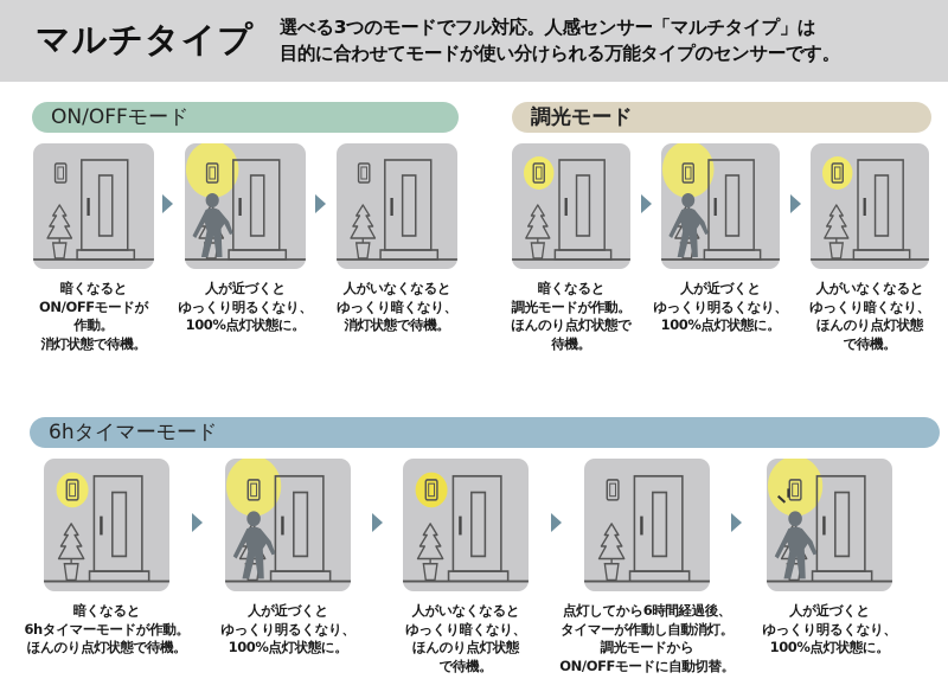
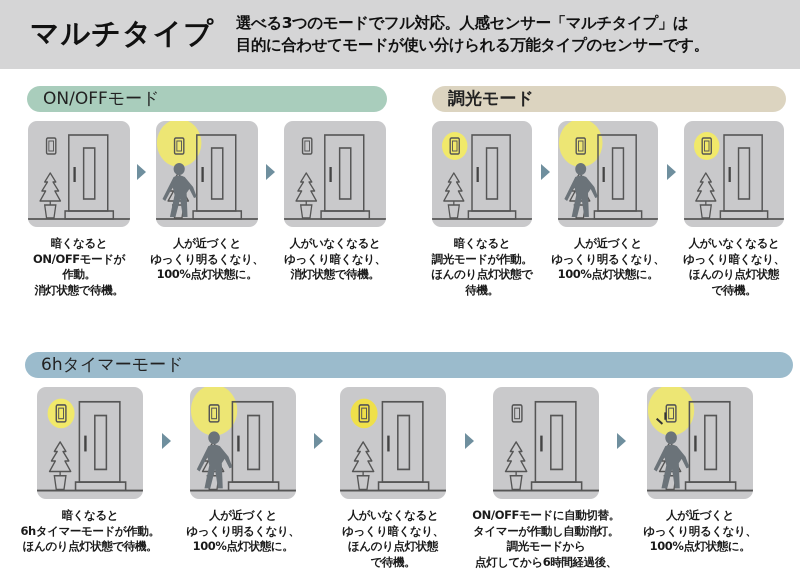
  マルチタイプ
  選べる3つのモードでフル対応。人感センサー「マルチタイプ」は
  目的に合わせてモードが使い分けられる万能タイプのセンサーです。
  ON/OFFモード
  調光モード
  6hタイマーモード
  暗くなると
  ON/OFFモードが
  作動。
  消灯状態で待機。
  人が近づくと
  ゆっくり明るくなり、
  100%点灯状態に。
  人がいなくなると
  ゆっくり暗くなり、
  消灯状態で待機。
  暗くなると
  調光モードが作動。
  ほんのり点灯状態で
  待機。
  人が近づくと
  ゆっくり明るくなり、
  100%点灯状態に。
  人がいなくなると
  ゆっくり暗くなり、
  ほんのり点灯状態
  で待機。
  暗くなると
  6hタイマーモードが作動。
  ほんのり点灯状態で待機。
  人が近づくと
  ゆっくり明るくなり、
  100%点灯状態に。
  人がいなくなると
  ゆっくり暗くなり、
  ほんのり点灯状態
  で待機。
- 点灯してから6時間経過後、
+ ON/OFFモードに自動切替。
  タイマーが作動し自動消灯。
  調光モードから
- ON/OFFモードに自動切替。
+ 点灯してから6時間経過後、
  人が近づくと
  ゆっくり明るくなり、
  100%点灯状態に。
